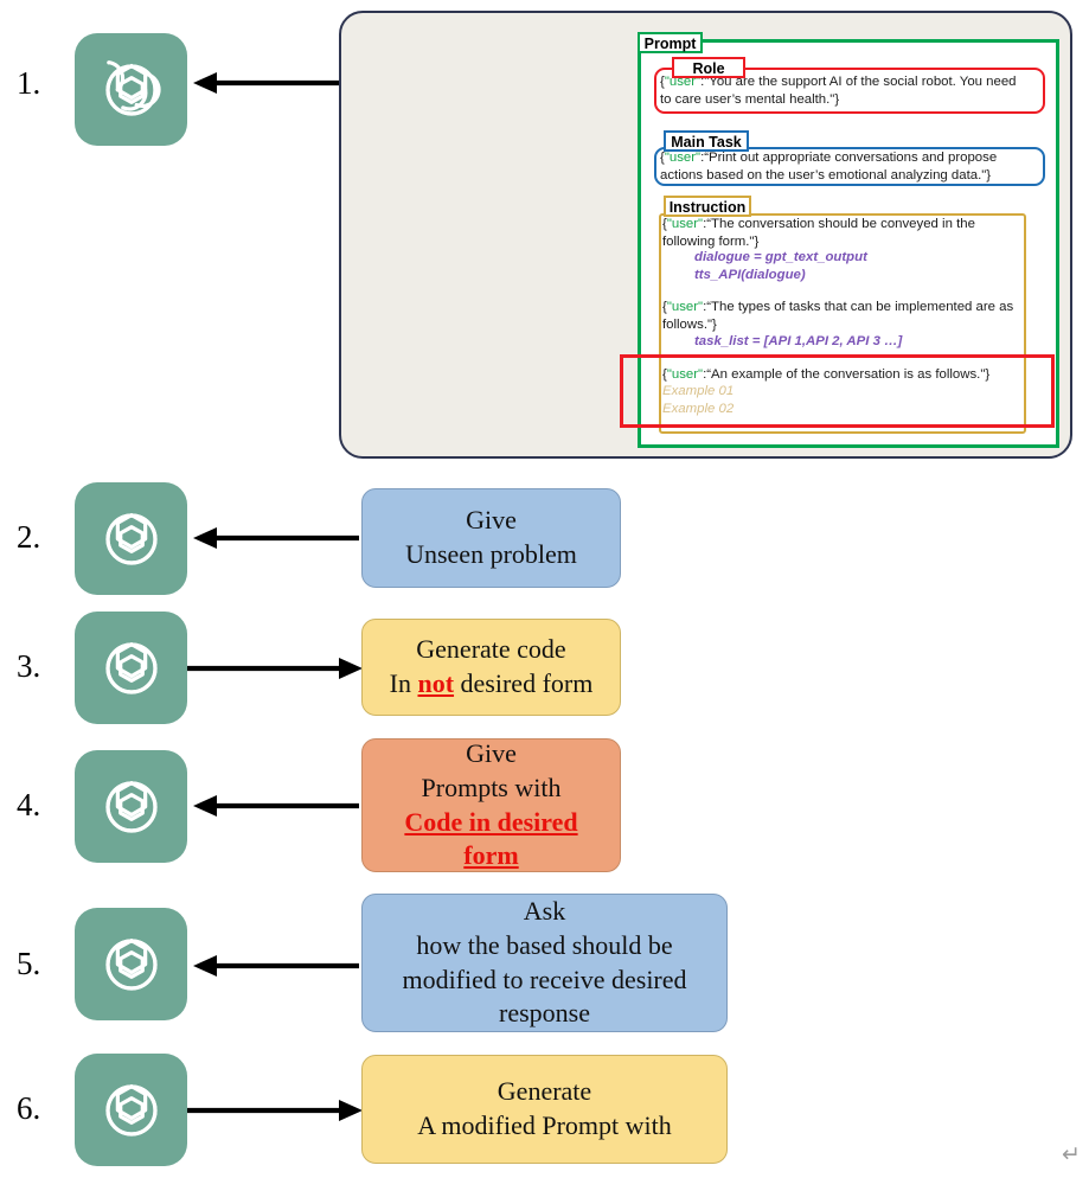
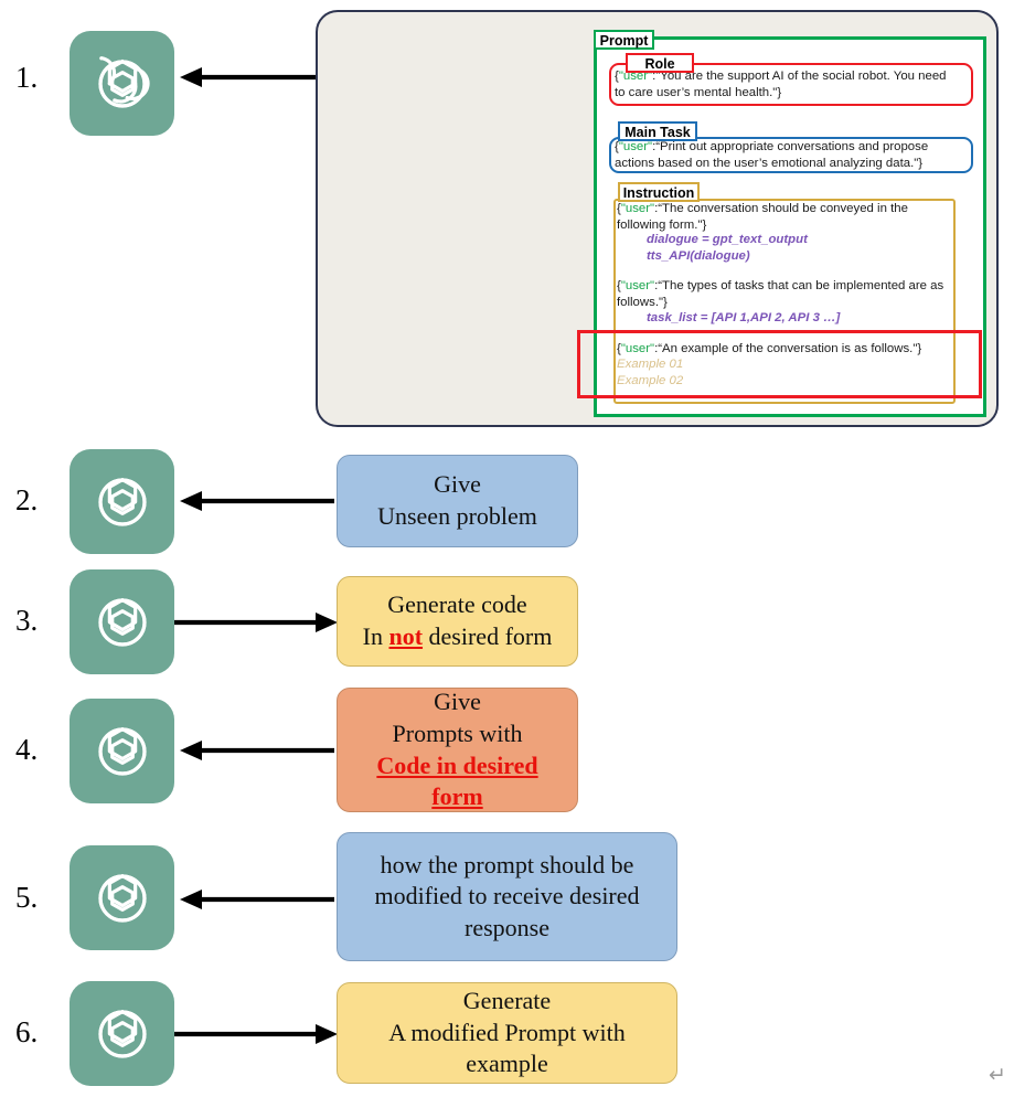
  1.
  Prompt
  Role
  {"user":"You are the support AI of the social robot. You need
  to care user’s mental health."}
  Main Task
  {"user":“Print out appropriate conversations and propose
  actions based on the user’s emotional analyzing data."}
  Instruction
  {"user":“The conversation should be conveyed in the
  following form."}
  dialogue = gpt_text_output
  tts_API(dialogue)
  {"user":“The types of tasks that can be implemented are as
  follows."}
  task_list = [API 1,API 2, API 3 …]
  {"user":“An example of the conversation is as follows."}
  Example 01
  Example 02
  2.
  Give
  Unseen problem
  3.
  Generate code
  In not desired form
  4.
  Give
  Prompts with
  Code in desired
  form
  5.
- Ask
- how the based should be
+ how the prompt should be
  modified to receive desired
  response
  6.
  Generate
  A modified Prompt with
+ example
  ↵
